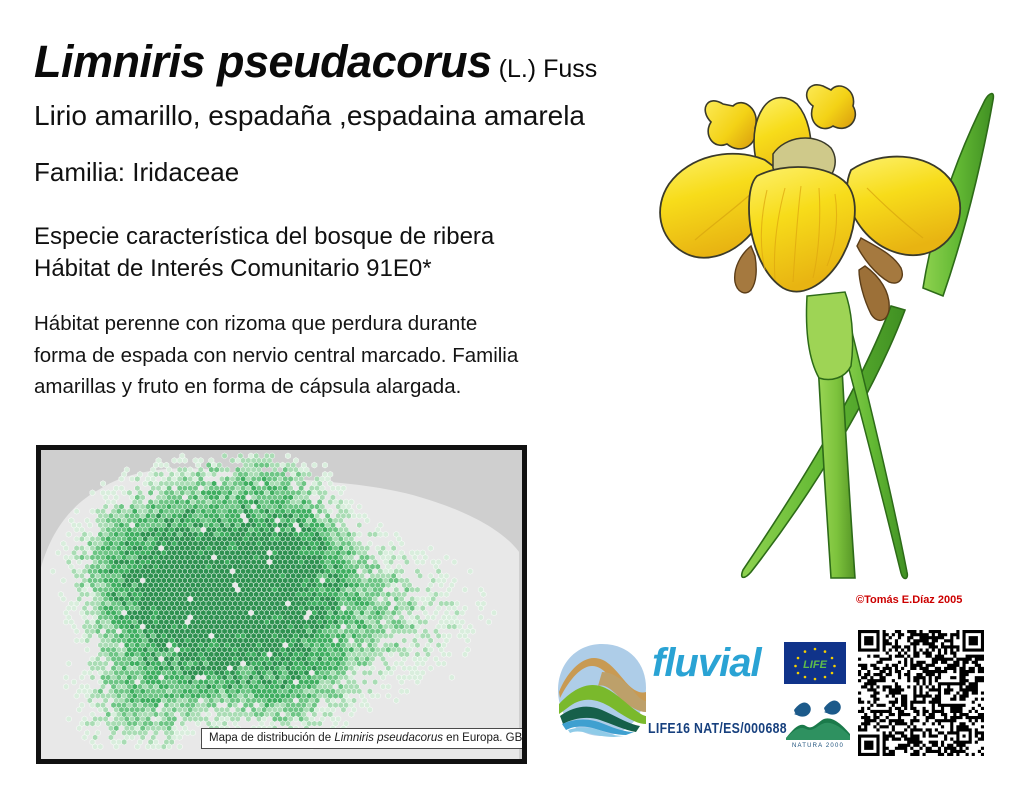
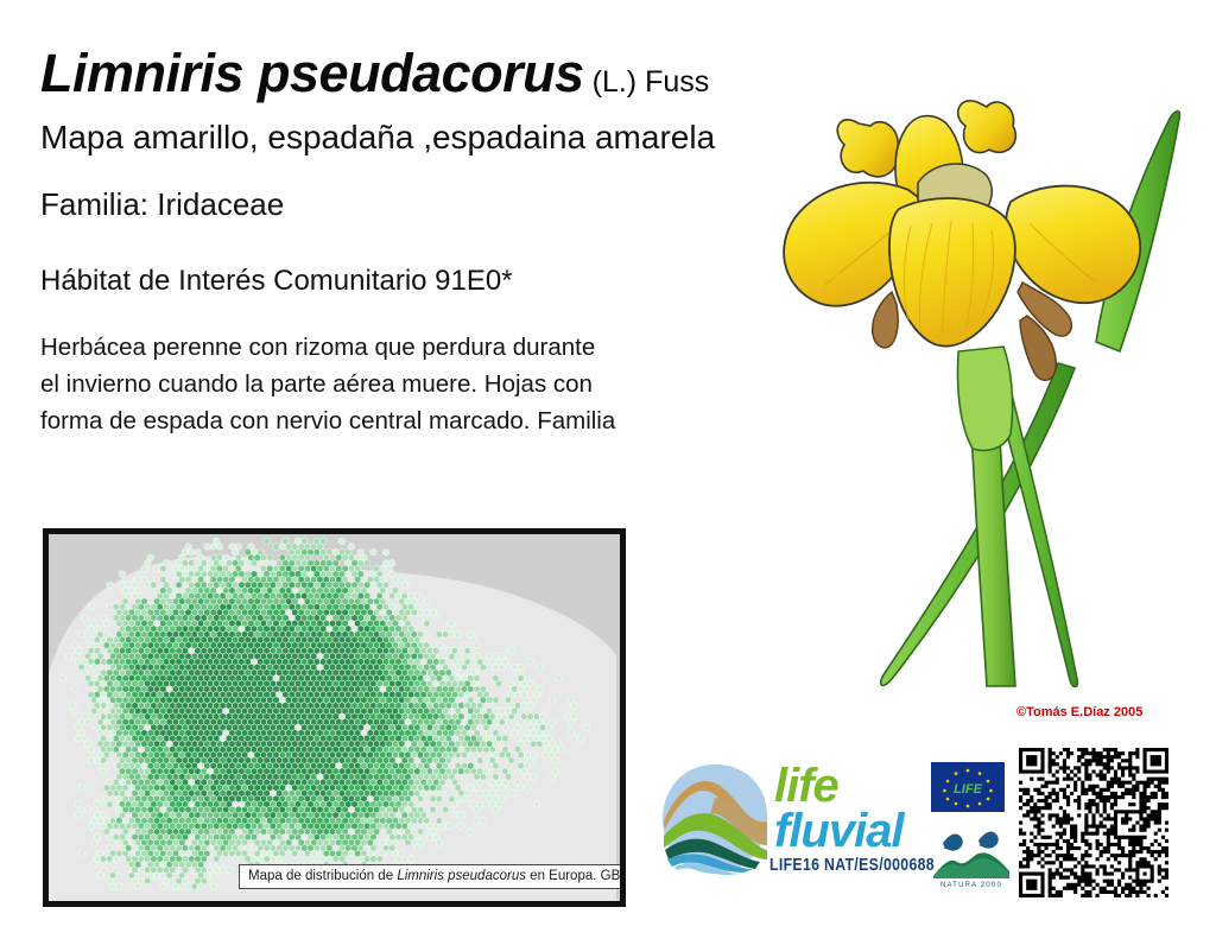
  Limniris pseudacorus (L.) Fuss
- Lirio amarillo, espadaña ,espadaina amarela
+ Mapa amarillo, espadaña ,espadaina amarela
  Familia: Iridaceae
- Especie característica del bosque de ribera
  Hábitat de Interés Comunitario 91E0*
- Hábitat perenne con rizoma que perdura durante
+ Herbácea perenne con rizoma que perdura durante
+ el invierno cuando la parte aérea muere. Hojas con
  forma de espada con nervio central marcado. Familia
- amarillas y fruto en forma de cápsula alargada.
  Mapa de distribución de Limniris pseudacorus en Europa. GB
  ©Tomás E.Díaz 2005
+ life
  fluvial
  LIFE16 NAT/ES/000688
  LIFE
